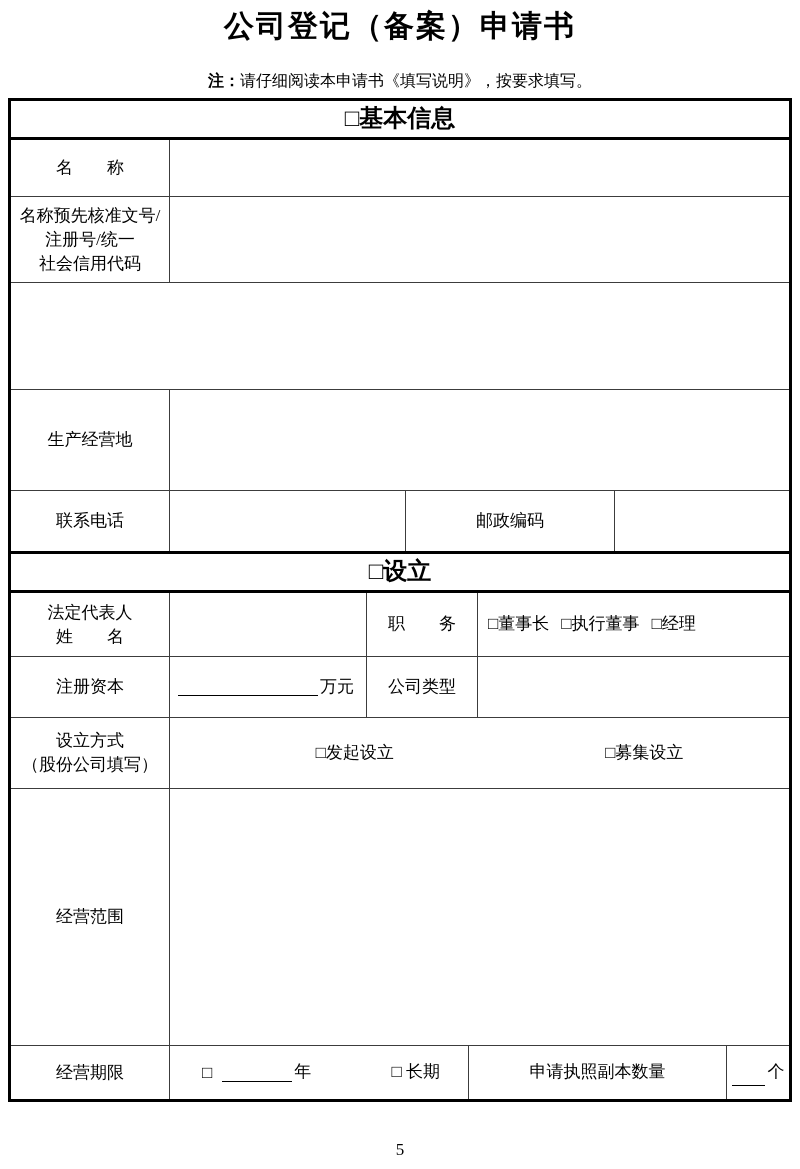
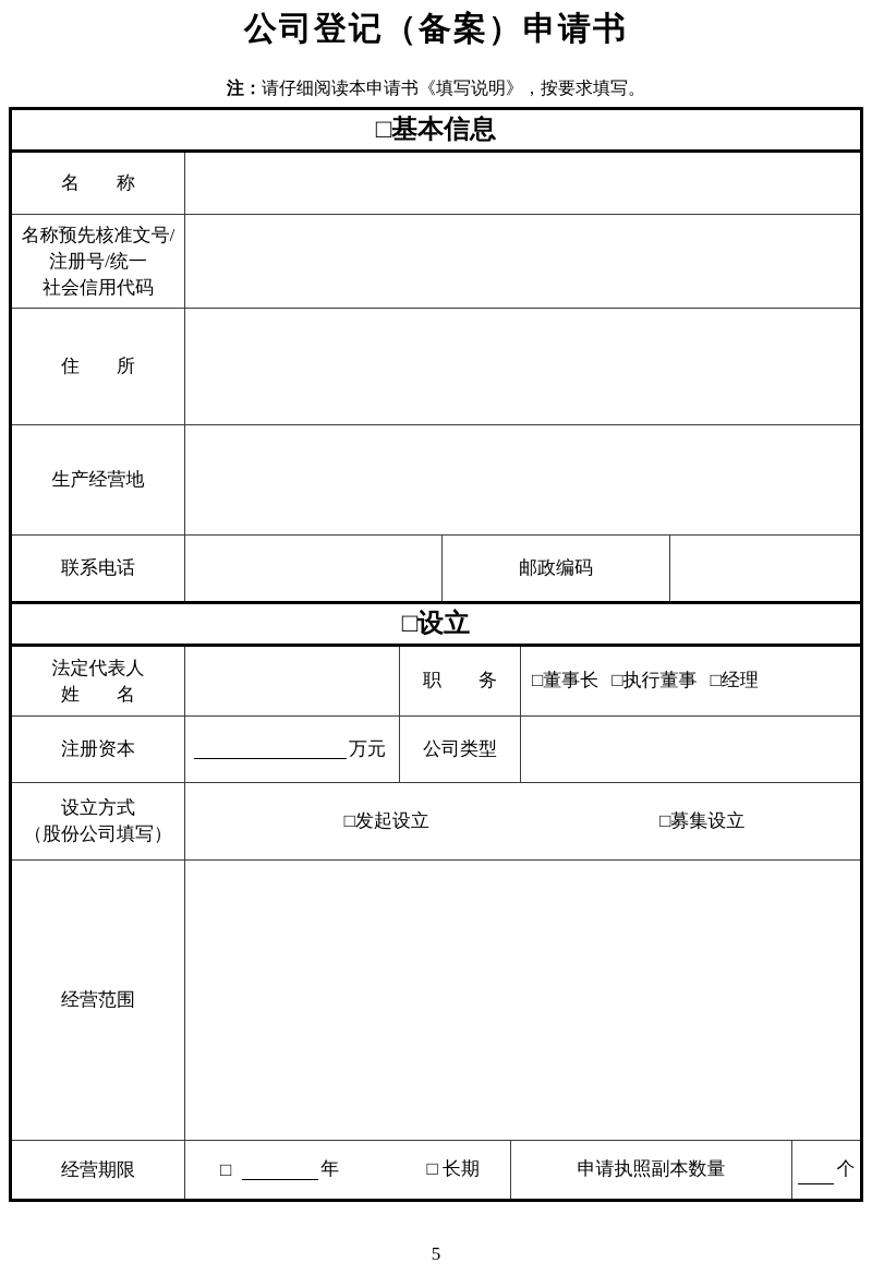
  公司登记（备案）申请书
  注：请仔细阅读本申请书《填写说明》，按要求填写。
  □基本信息
  名 称
  名称预先核准文号/
  注册号/统一
  社会信用代码
+ 住 所
  生产经营地
  联系电话
  邮政编码
  □设立
  法定代表人
  姓 名
  职 务
  □董事长
  □执行董事
  □经理
  注册资本
  万元
  公司类型
  设立方式
  （股份公司填写）
  □发起设立
  □募集设立
  经营范围
  经营期限
  □
  年
  □ 长期
  申请执照副本数量
  个
  5
